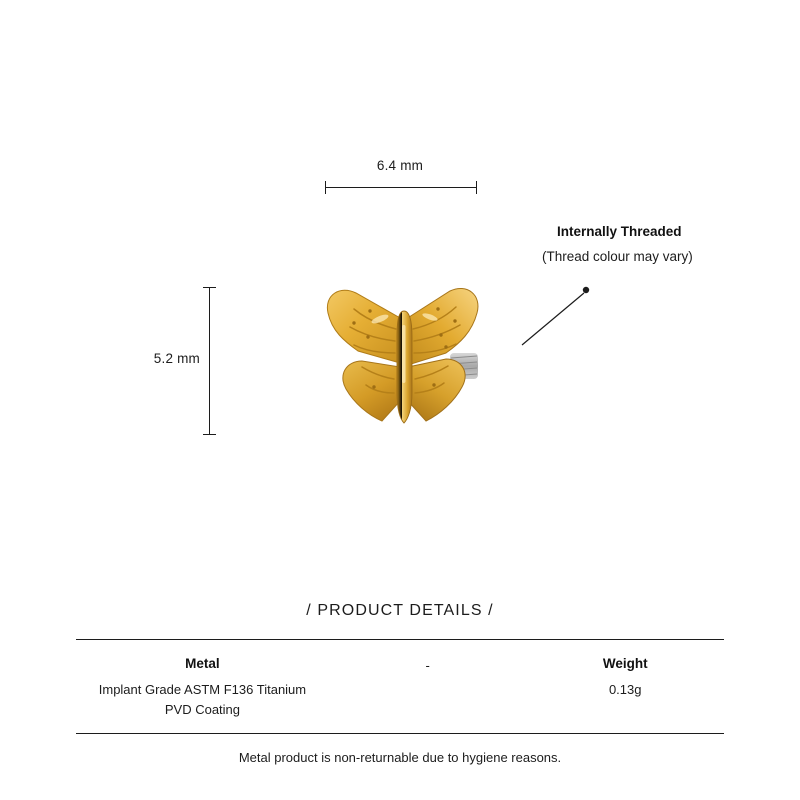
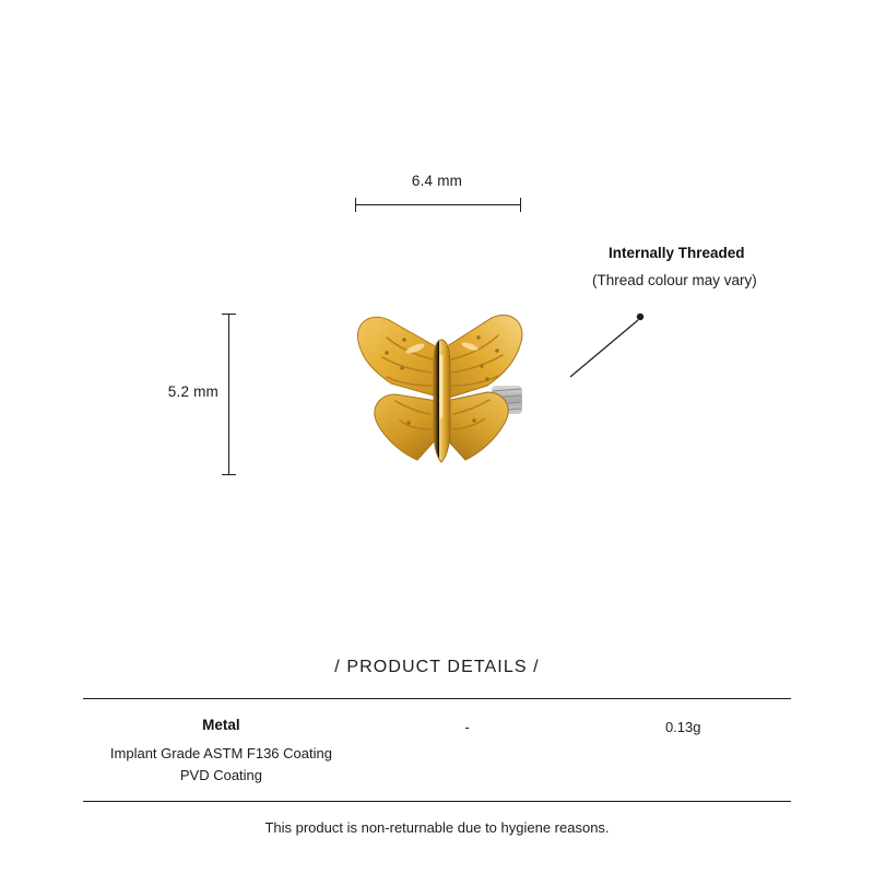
  6.4 mm
  5.2 mm
  Internally Threaded
  (Thread colour may vary)
  / PRODUCT DETAILS /
  Metal
- Implant Grade ASTM F136 Titanium
+ Implant Grade ASTM F136 Coating
  PVD Coating
  -
- Weight
  0.13g
- Metal product is non-returnable due to hygiene reasons.
+ This product is non-returnable due to hygiene reasons.
